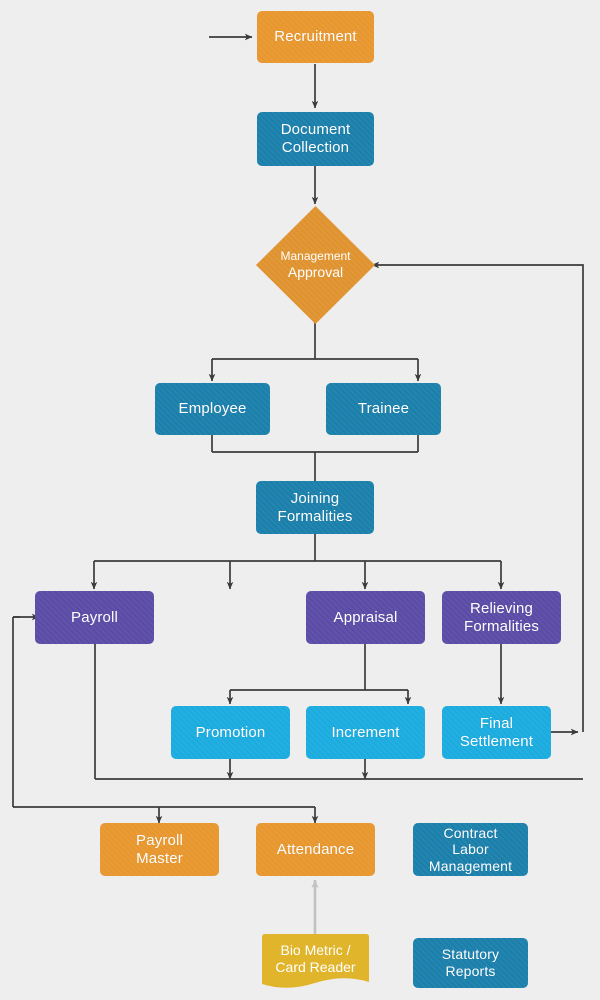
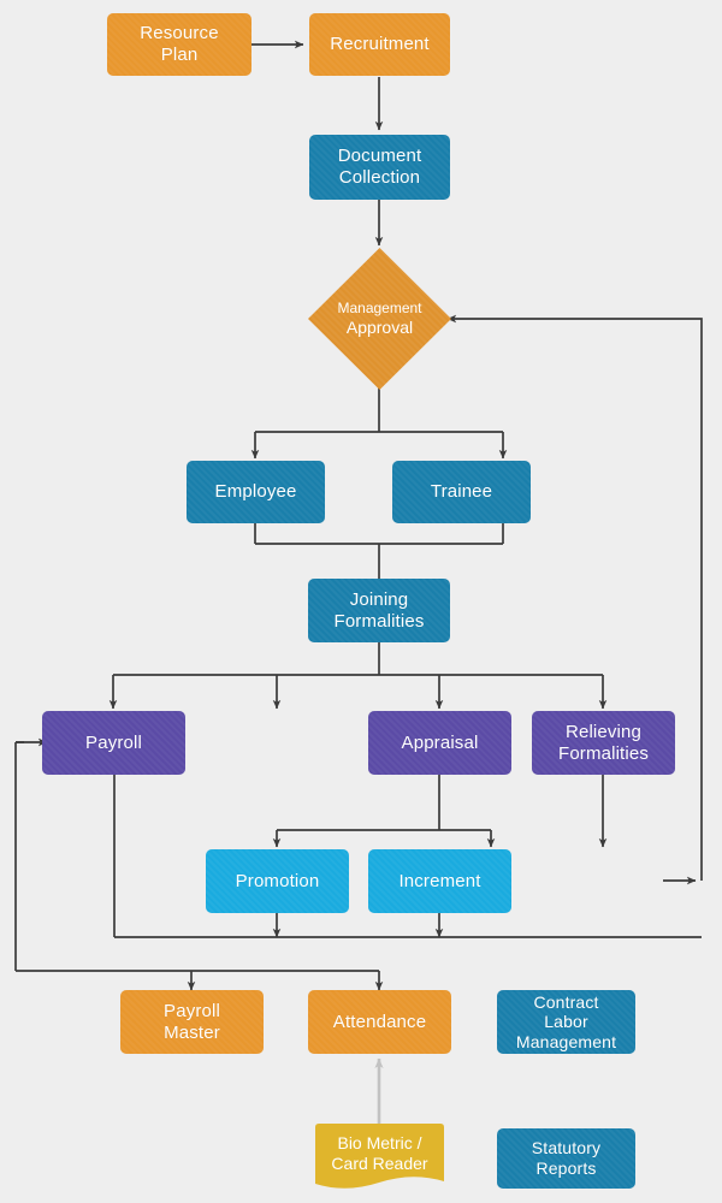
+ Resource
+ Plan
  Recruitment
  Document
  Collection
  Management
  Approval
  Employee
  Trainee
  Joining
  Formalities
  Payroll
  Appraisal
  Relieving
  Formalities
  Promotion
  Increment
- Final
- Settlement
  Payroll
  Master
  Attendance
  Contract
  Labor
  Management
  Bio Metric /
  Card Reader
  Statutory
  Reports
